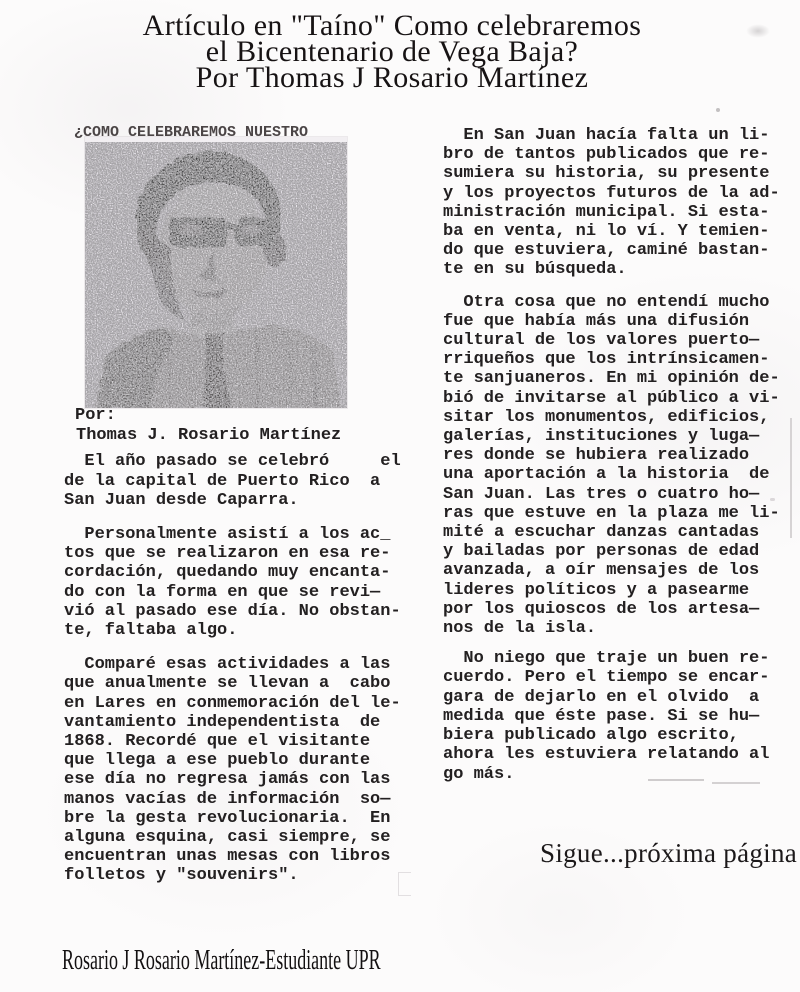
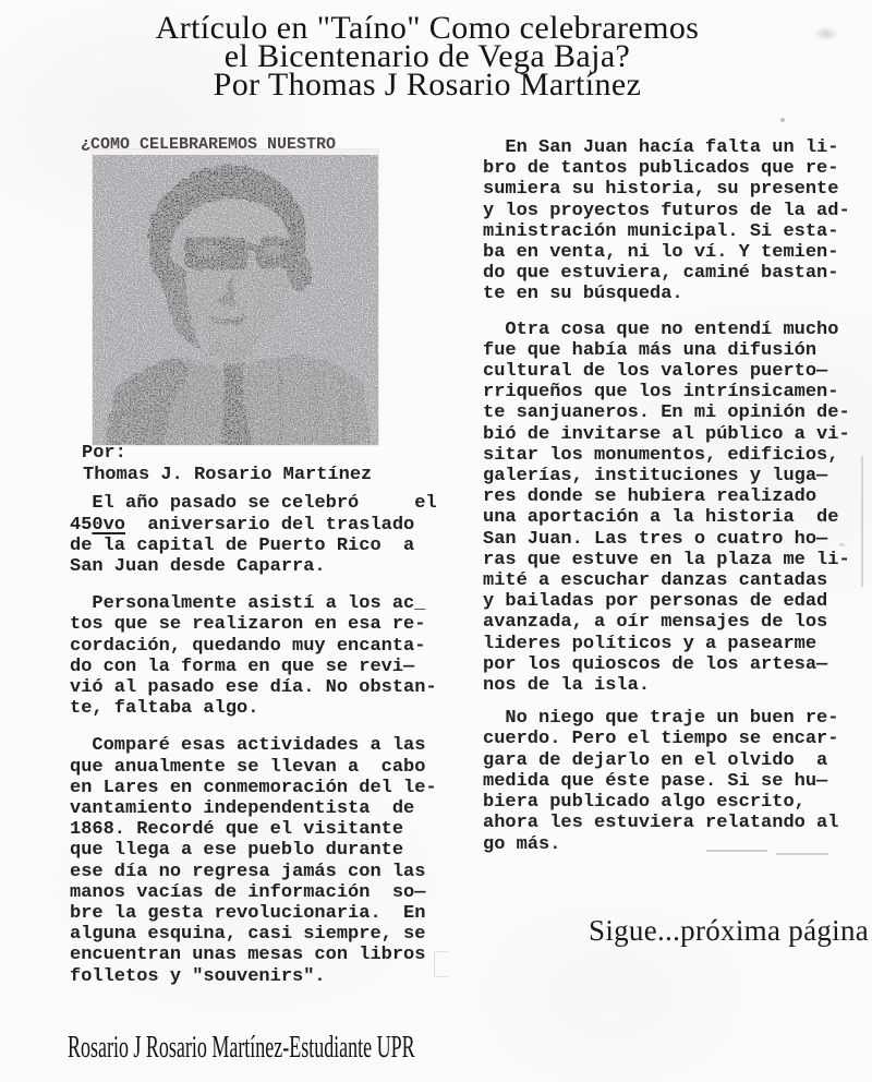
  Artículo en "Taíno" Como celebraremos
  el Bicentenario de Vega Baja?
  Por Thomas J Rosario Martínez
  ¿COMO CELEBRAREMOS NUESTRO
  Por:
  Thomas J. Rosario Martínez
  El año pasado se celebró el
+ 450vo aniversario del traslado
  de la capital de Puerto Rico a
  San Juan desde Caparra.
  Personalmente asistí a los ac_
  tos que se realizaron en esa re-
  cordación, quedando muy encanta-
  do con la forma en que se revi—
  vió al pasado ese día. No obstan-
  te, faltaba algo.
  Comparé esas actividades a las
  que anualmente se llevan a cabo
  en Lares en conmemoración del le-
  vantamiento independentista de
  1868. Recordé que el visitante
  que llega a ese pueblo durante
  ese día no regresa jamás con las
  manos vacías de información so—
  bre la gesta revolucionaria. En
  alguna esquina, casi siempre, se
  encuentran unas mesas con libros
  folletos y "souvenirs".
  En San Juan hacía falta un li-
  bro de tantos publicados que re-
  sumiera su historia, su presente
  y los proyectos futuros de la ad-
  ministración municipal. Si esta-
  ba en venta, ni lo ví. Y temien-
  do que estuviera, caminé bastan-
  te en su búsqueda.
  Otra cosa que no entendí mucho
  fue que había más una difusión
  cultural de los valores puerto—
  rriqueños que los intrínsicamen-
  te sanjuaneros. En mi opinión de-
  bió de invitarse al público a vi-
  sitar los monumentos, edificios,
  galerías, instituciones y luga—
  res donde se hubiera realizado
  una aportación a la historia de
  San Juan. Las tres o cuatro ho—
  ras que estuve en la plaza me li-
  mité a escuchar danzas cantadas
  y bailadas por personas de edad
  avanzada, a oír mensajes de los
  lideres políticos y a pasearme
  por los quioscos de los artesa—
  nos de la isla.
  No niego que traje un buen re-
  cuerdo. Pero el tiempo se encar-
  gara de dejarlo en el olvido a
  medida que éste pase. Si se hu—
  biera publicado algo escrito,
  ahora les estuviera relatando al
  go más.
  Sigue...próxima página
  Rosario J Rosario Martínez-Estudiante UPR
